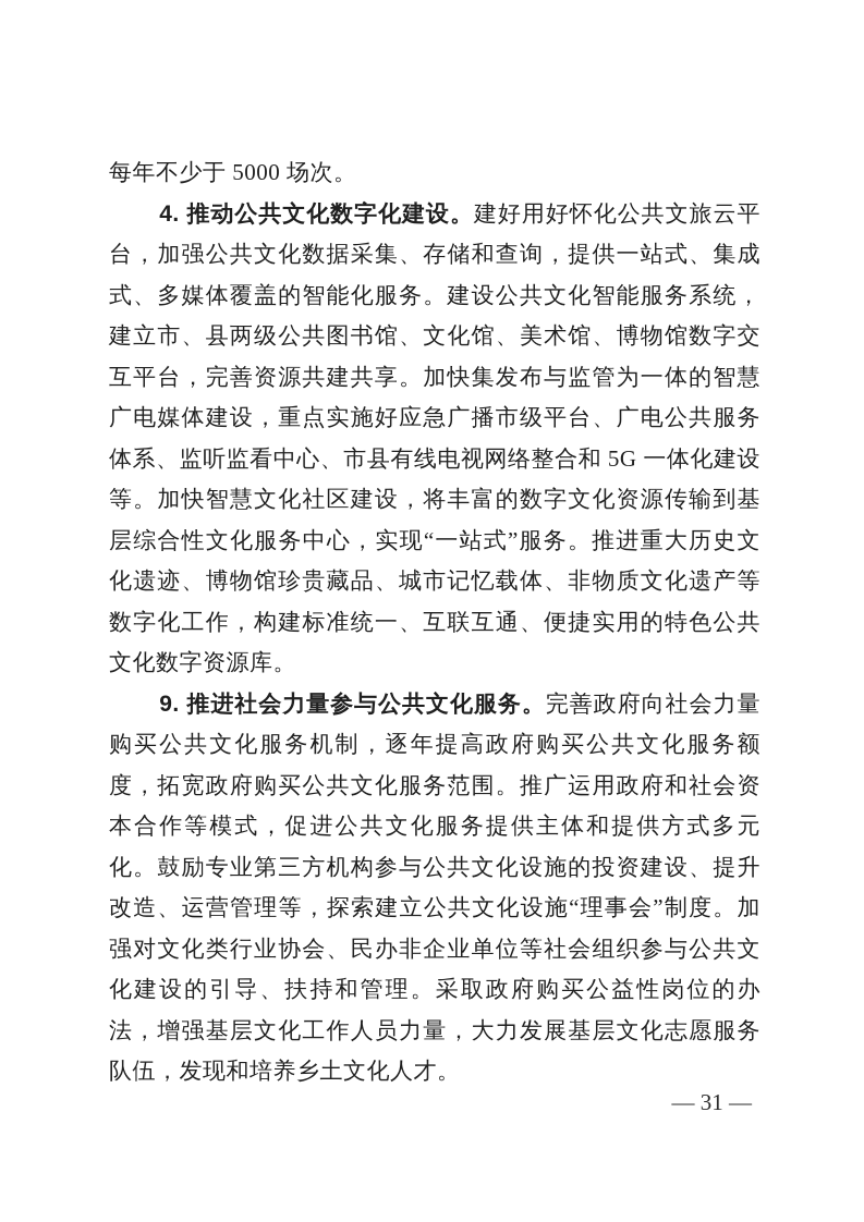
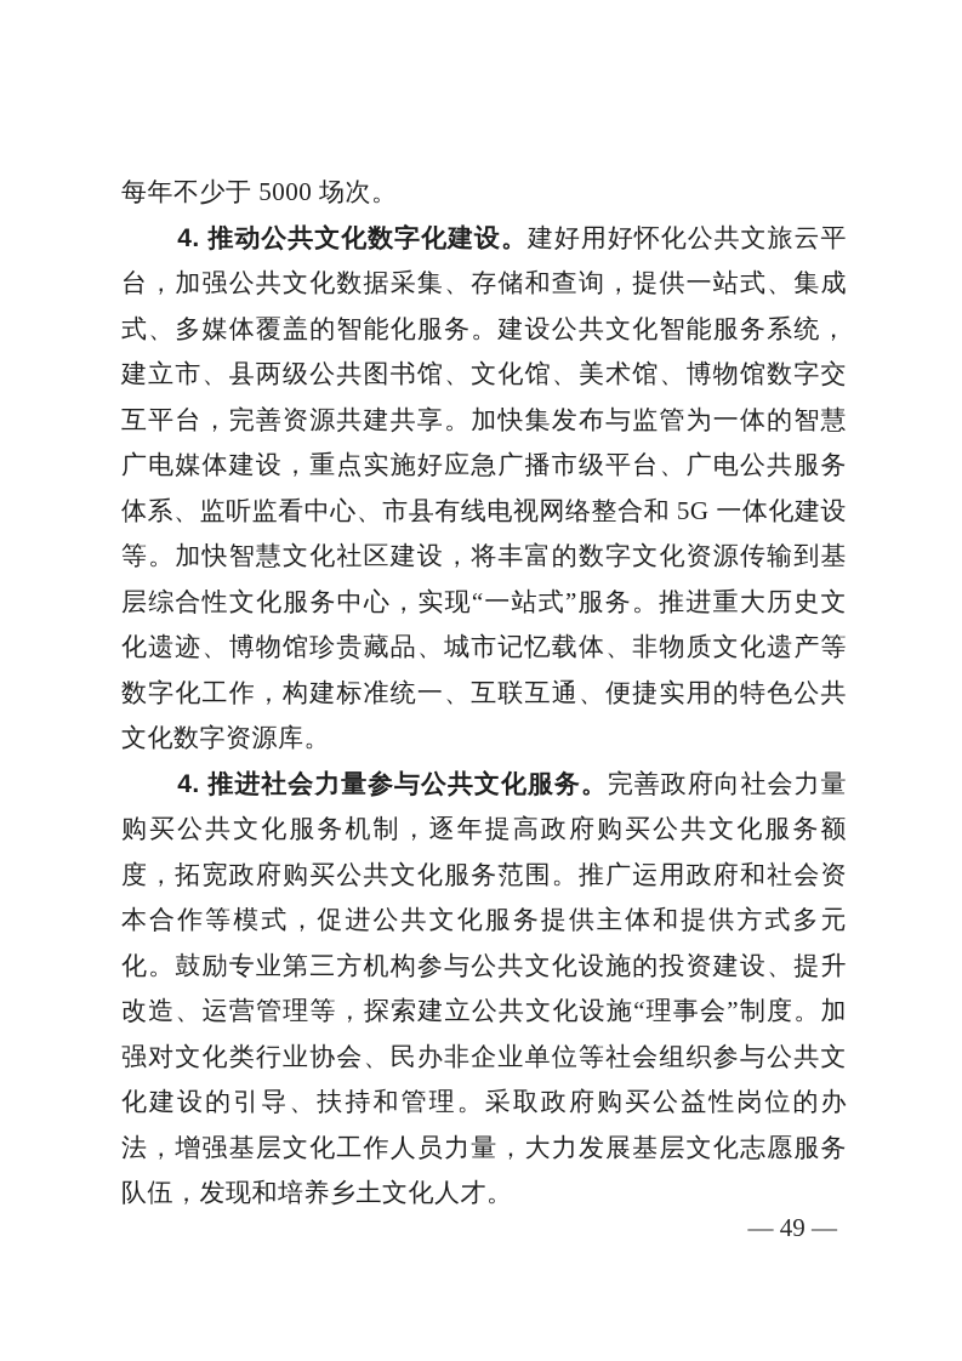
  每年不少于 5000 场次。
  4. 推动公共文化数字化建设。建好用好怀化公共文旅云平台，加强公共文化数据采集、存储和查询，提供一站式、集成式、多媒体覆盖的智能化服务。建设公共文化智能服务系统，建立市、县两级公共图书馆、文化馆、美术馆、博物馆数字交互平台，完善资源共建共享。加快集发布与监管为一体的智慧广电媒体建设，重点实施好应急广播市级平台、广电公共服务体系、监听监看中心、市县有线电视网络整合和 5G 一体化建设等。加快智慧文化社区建设，将丰富的数字文化资源传输到基层综合性文化服务中心，实现“一站式”服务。推进重大历史文化遗迹、博物馆珍贵藏品、城市记忆载体、非物质文化遗产等数字化工作，构建标准统一、互联互通、便捷实用的特色公共文化数字资源库。
- 9. 推进社会力量参与公共文化服务。完善政府向社会力量购买公共文化服务机制，逐年提高政府购买公共文化服务额度，拓宽政府购买公共文化服务范围。推广运用政府和社会资本合作等模式，促进公共文化服务提供主体和提供方式多元化。鼓励专业第三方机构参与公共文化设施的投资建设、提升改造、运营管理等，探索建立公共文化设施“理事会”制度。加强对文化类行业协会、民办非企业单位等社会组织参与公共文化建设的引导、扶持和管理。采取政府购买公益性岗位的办法，增强基层文化工作人员力量，大力发展基层文化志愿服务队伍，发现和培养乡土文化人才。
+ 4. 推进社会力量参与公共文化服务。完善政府向社会力量购买公共文化服务机制，逐年提高政府购买公共文化服务额度，拓宽政府购买公共文化服务范围。推广运用政府和社会资本合作等模式，促进公共文化服务提供主体和提供方式多元化。鼓励专业第三方机构参与公共文化设施的投资建设、提升改造、运营管理等，探索建立公共文化设施“理事会”制度。加强对文化类行业协会、民办非企业单位等社会组织参与公共文化建设的引导、扶持和管理。采取政府购买公益性岗位的办法，增强基层文化工作人员力量，大力发展基层文化志愿服务队伍，发现和培养乡土文化人才。
- — 31 —
+ — 49 —
